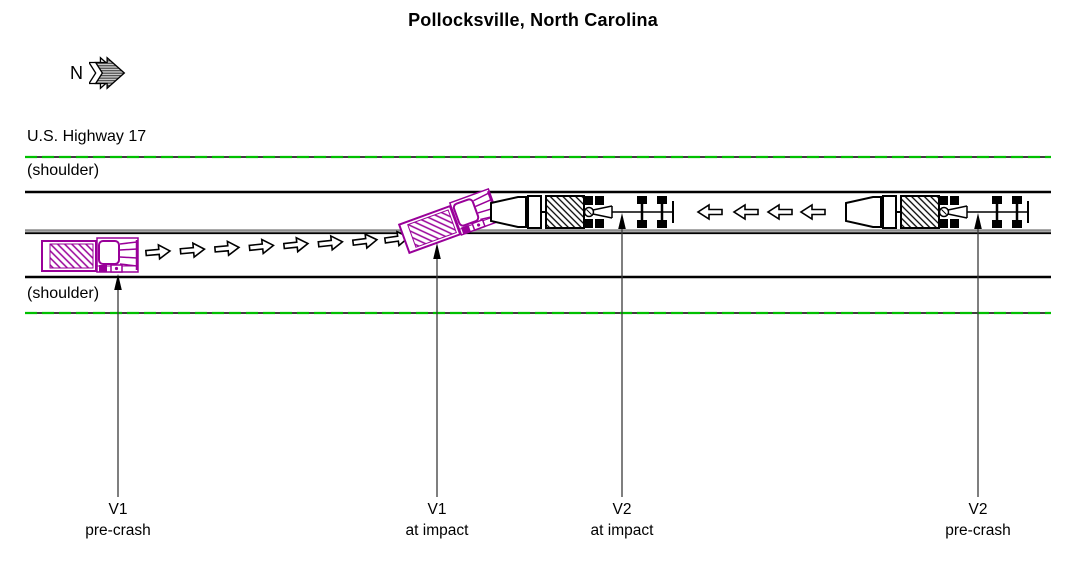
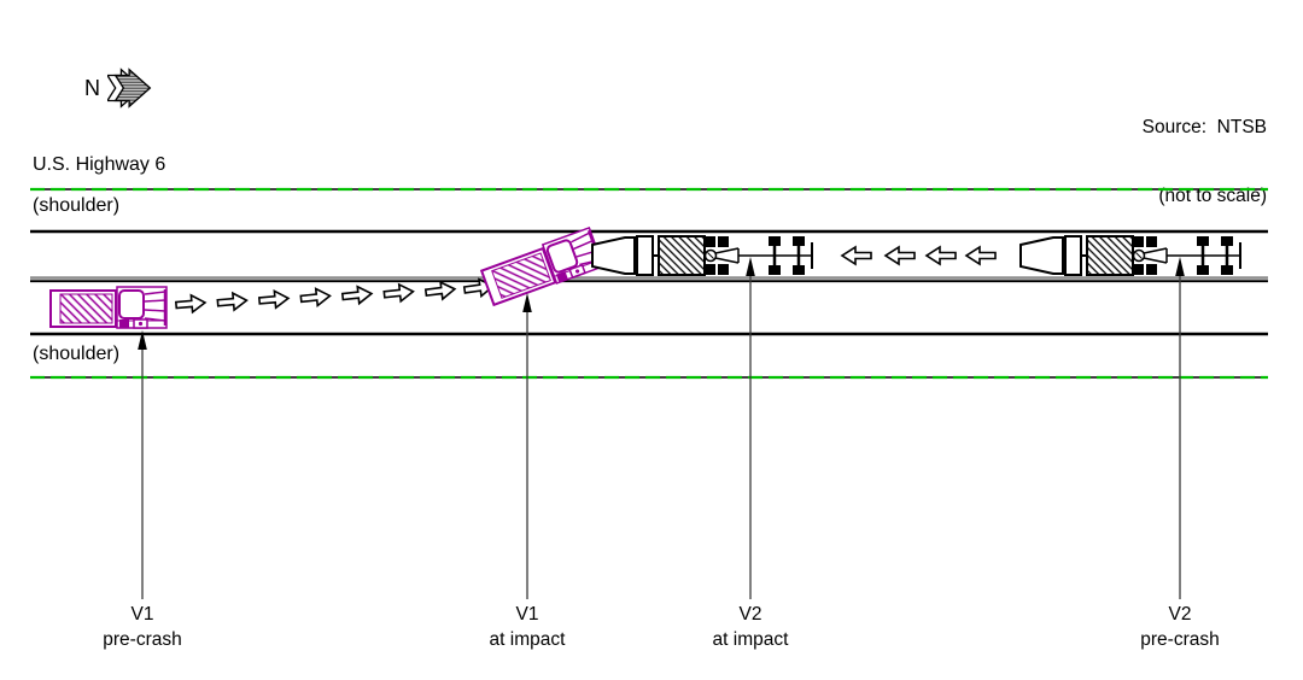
- Pollocksville, North Carolina
  N
+ Source: NTSB
+ (not to scale)
- U.S. Highway 17
+ U.S. Highway 6
  (shoulder)
  (shoulder)
  V1
  pre-crash
  V1
  at impact
  V2
  at impact
  V2
  pre-crash
